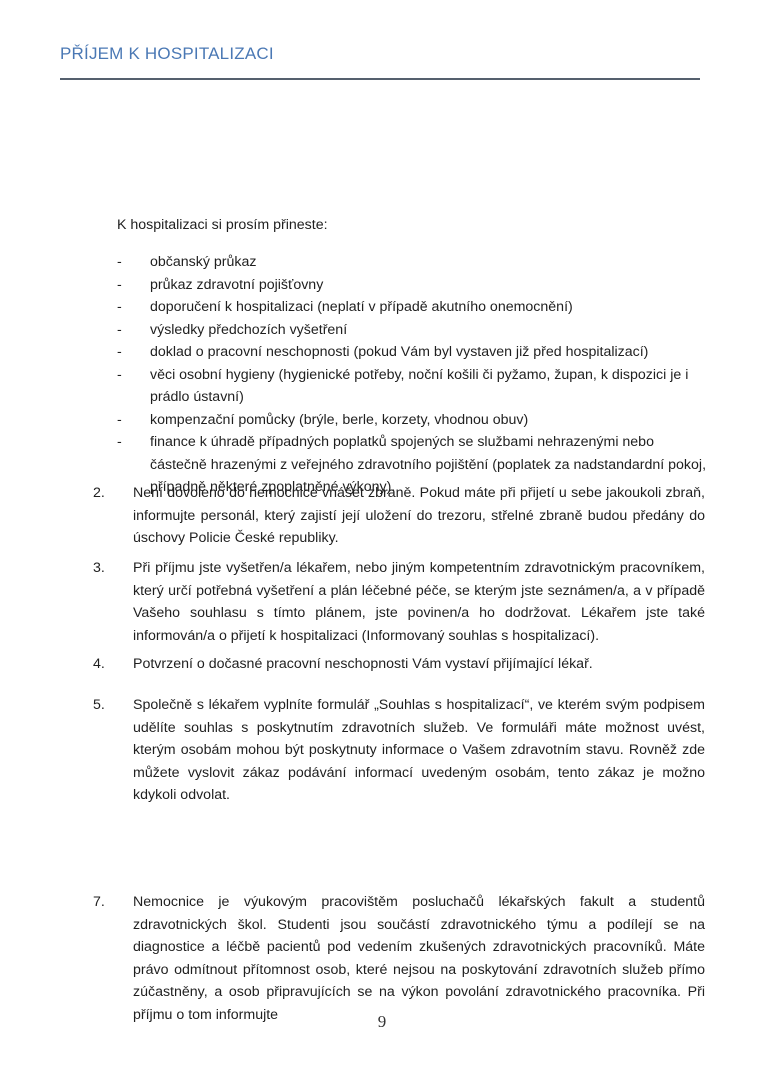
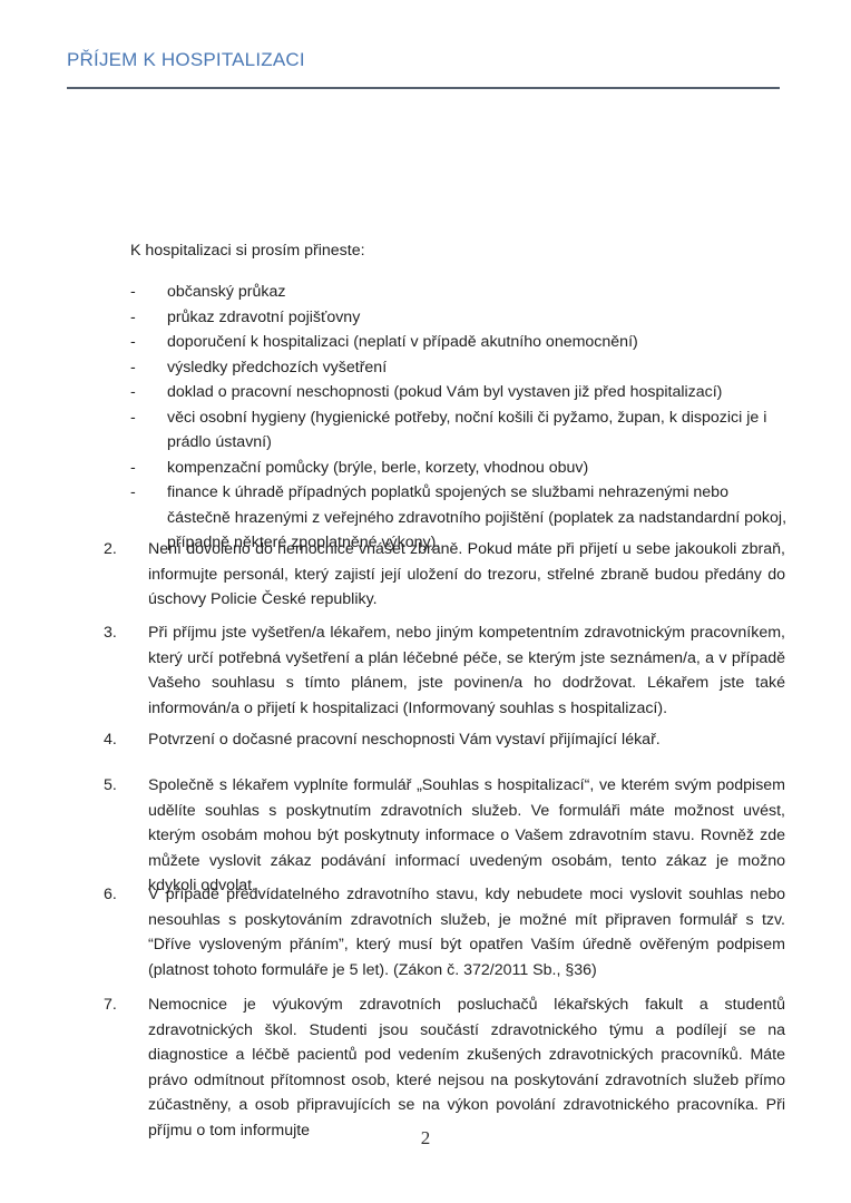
  PŘÍJEM K HOSPITALIZACI
  K hospitalizaci si prosím přineste:
  -
  občanský průkaz
  -
  průkaz zdravotní pojišťovny
  -
  doporučení k hospitalizaci (neplatí v případě akutního onemocnění)
  -
  výsledky předchozích vyšetření
  -
  doklad o pracovní neschopnosti (pokud Vám byl vystaven již před hospitalizací)
  -
  věci osobní hygieny (hygienické potřeby, noční košili či pyžamo, župan, k dispozici je i prádlo ústavní)
  -
  kompenzační pomůcky (brýle, berle, korzety, vhodnou obuv)
  -
  finance k úhradě případných poplatků spojených se službami nehrazenými nebo částečně hrazenými z veřejného zdravotního pojištění (poplatek za nadstandardní pokoj, případně některé zpoplatněné výkony).
  2.
  Není dovoleno do nemocnice vnášet zbraně. Pokud máte při přijetí u sebe jakoukoli zbraň, informujte personál, který zajistí její uložení do trezoru, střelné zbraně budou předány do úschovy Policie České republiky.
  3.
  Při příjmu jste vyšetřen/a lékařem, nebo jiným kompetentním zdravotnickým pracovníkem, který určí potřebná vyšetření a plán léčebné péče, se kterým jste seznámen/a, a v případě Vašeho souhlasu s tímto plánem, jste povinen/a ho dodržovat. Lékařem jste také informován/a o přijetí k hospitalizaci (Informovaný souhlas s hospitalizací).
  4.
  Potvrzení o dočasné pracovní neschopnosti Vám vystaví přijímající lékař.
  5.
  Společně s lékařem vyplníte formulář „Souhlas s hospitalizací“, ve kterém svým podpisem udělíte souhlas s poskytnutím zdravotních služeb. Ve formuláři máte možnost uvést, kterým osobám mohou být poskytnuty informace o Vašem zdravotním stavu. Rovněž zde můžete vyslovit zákaz podávání informací uvedeným osobám, tento zákaz je možno kdykoli odvolat.
+ 6.
+ V případě předvídatelného zdravotního stavu, kdy nebudete moci vyslovit souhlas nebo nesouhlas s poskytováním zdravotních služeb, je možné mít připraven formulář s tzv. “Dříve vysloveným přáním”, který musí být opatřen Vaším úředně ověřeným podpisem (platnost tohoto formuláře je 5 let). (Zákon č. 372/2011 Sb., §36)
  7.
- Nemocnice je výukovým pracovištěm posluchačů lékařských fakult a studentů zdravotnických škol. Studenti jsou součástí zdravotnického týmu a podílejí se na diagnostice a léčbě pacientů pod vedením zkušených zdravotnických pracovníků. Máte právo odmítnout přítomnost osob, které nejsou na poskytování zdravotních služeb přímo zúčastněny, a osob připravujících se na výkon povolání zdravotnického pracovníka. Při příjmu o tom informujte
+ Nemocnice je výukovým zdravotních posluchačů lékařských fakult a studentů zdravotnických škol. Studenti jsou součástí zdravotnického týmu a podílejí se na diagnostice a léčbě pacientů pod vedením zkušených zdravotnických pracovníků. Máte právo odmítnout přítomnost osob, které nejsou na poskytování zdravotních služeb přímo zúčastněny, a osob připravujících se na výkon povolání zdravotnického pracovníka. Při příjmu o tom informujte
- 9
+ 2
